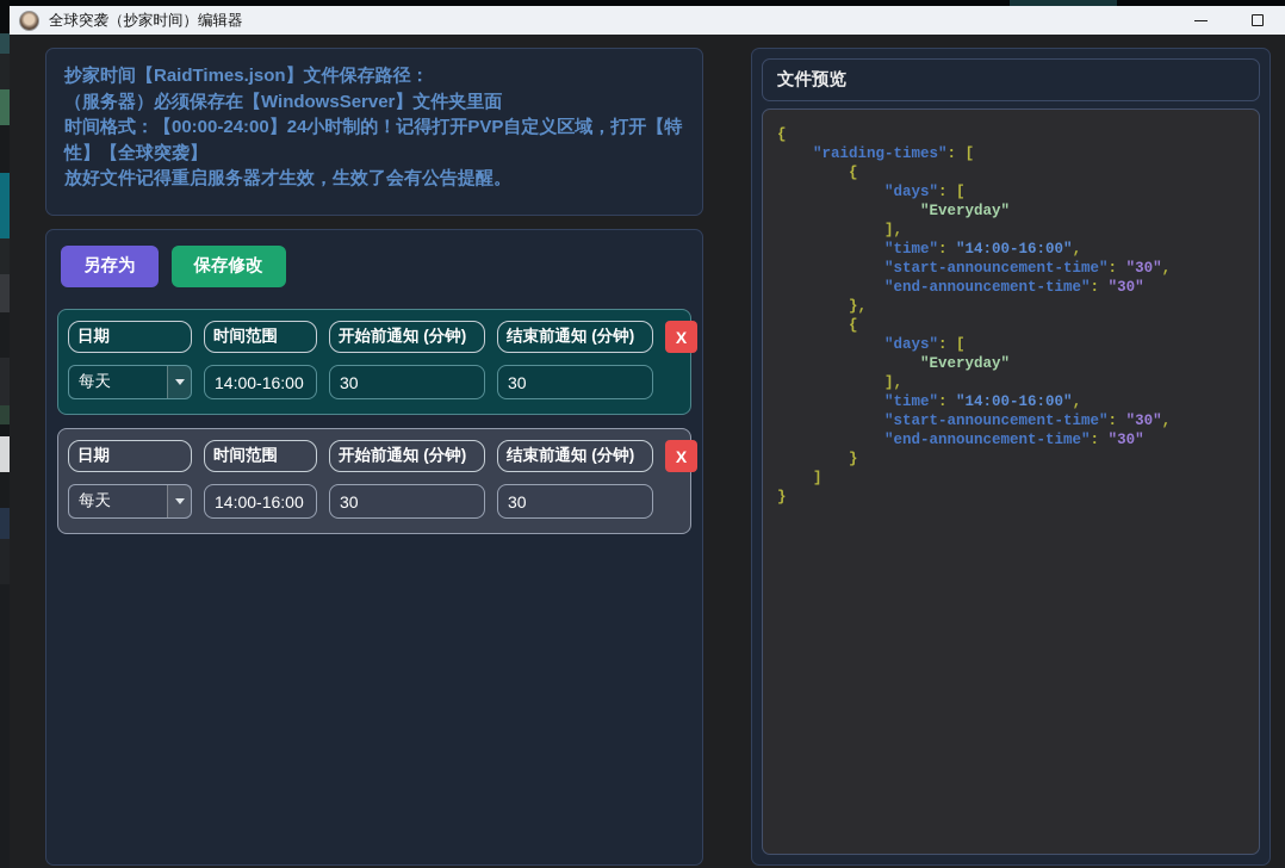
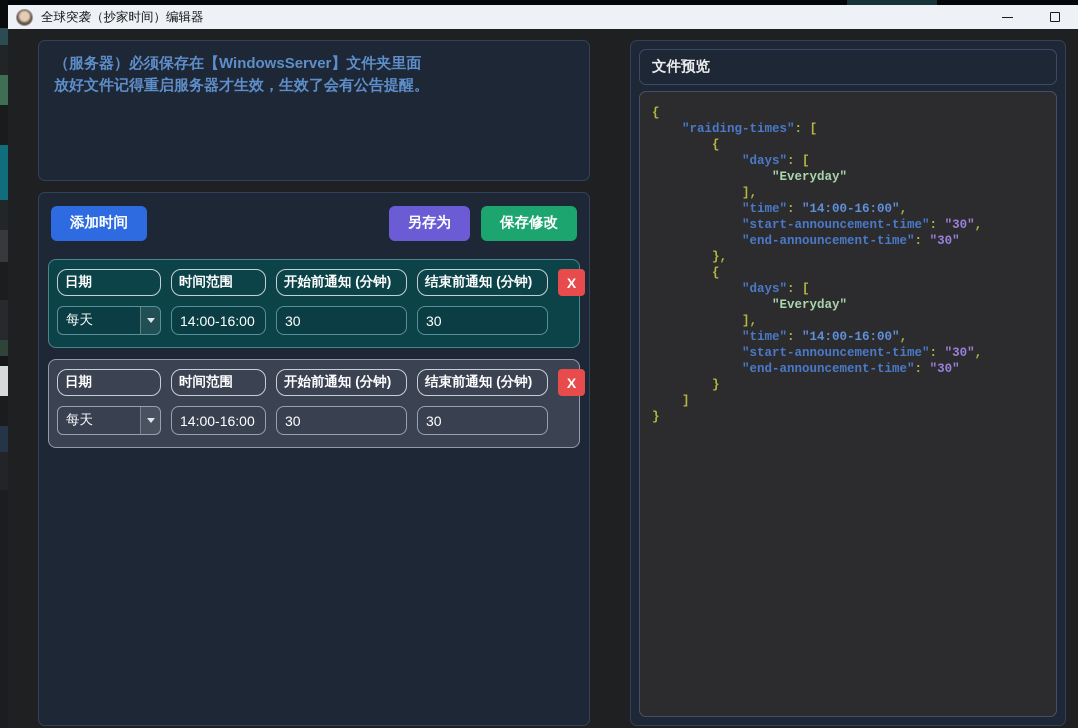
  全球突袭（抄家时间）编辑器
- 抄家时间【RaidTimes.json】文件保存路径：
  （服务器）必须保存在【WindowsServer】文件夹里面
- 时间格式：【00:00-24:00】24小时制的！记得打开PVP自定义区域，打开【特性】【全球突袭】
  放好文件记得重启服务器才生效，生效了会有公告提醒。
+ 添加时间
  另存为
  保存修改
  日期
  时间范围
  开始前通知 (分钟)
  结束前通知 (分钟)
  X
  每天
  14:00-16:00
  30
  30
  日期
  时间范围
  开始前通知 (分钟)
  结束前通知 (分钟)
  X
  每天
  14:00-16:00
  30
  30
  文件预览
  {
  "raiding-times": [
  {
  "days": [
  "Everyday"
  ],
  "time": "14:00-16:00",
  "start-announcement-time": "30",
  "end-announcement-time": "30"
  },
  {
  "days": [
  "Everyday"
  ],
  "time": "14:00-16:00",
  "start-announcement-time": "30",
  "end-announcement-time": "30"
  }
  ]
  }
